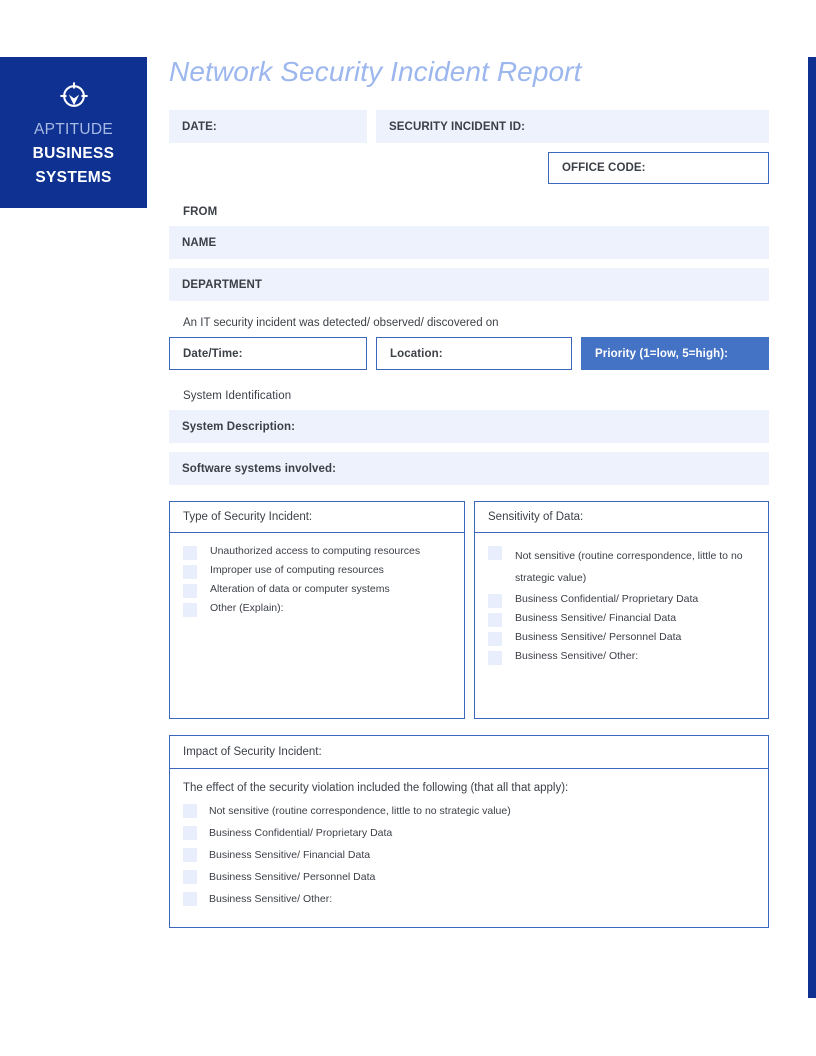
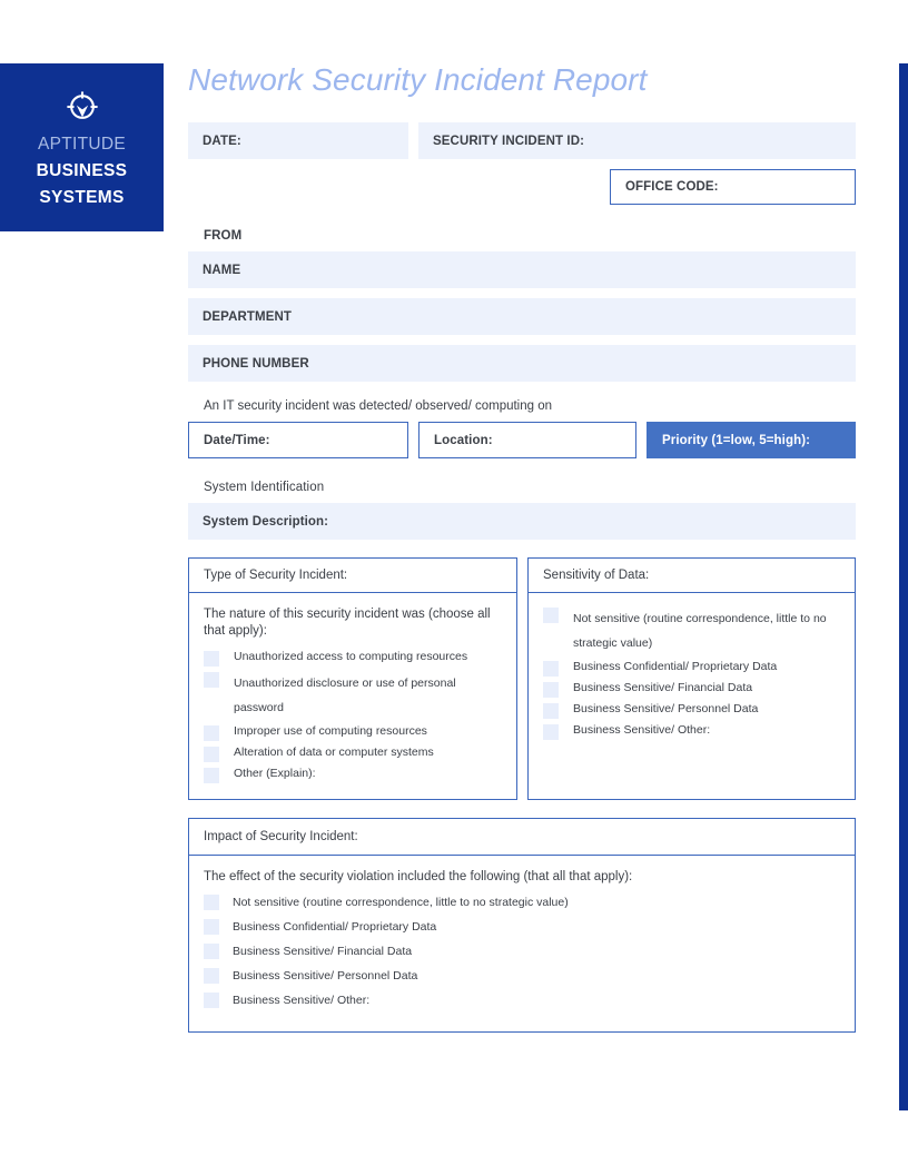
  APTITUDE
  BUSINESS
  SYSTEMS
  Network Security Incident Report
  DATE:
  SECURITY INCIDENT ID:
  OFFICE CODE:
  FROM
  NAME
  DEPARTMENT
+ PHONE NUMBER
- An IT security incident was detected/ observed/ discovered on
+ An IT security incident was detected/ observed/ computing on
  Date/Time:
  Location:
  Priority (1=low, 5=high):
  System Identification
  System Description:
- Software systems involved:
  Type of Security Incident:
+ The nature of this security incident was (choose all that apply):
  Unauthorized access to computing resources
+ Unauthorized disclosure or use of personal password
  Improper use of computing resources
  Alteration of data or computer systems
  Other (Explain):
  Sensitivity of Data:
  Not sensitive (routine correspondence, little to no strategic value)
  Business Confidential/ Proprietary Data
  Business Sensitive/ Financial Data
  Business Sensitive/ Personnel Data
  Business Sensitive/ Other:
  Impact of Security Incident:
  The effect of the security violation included the following (that all that apply):
  Not sensitive (routine correspondence, little to no strategic value)
  Business Confidential/ Proprietary Data
  Business Sensitive/ Financial Data
  Business Sensitive/ Personnel Data
  Business Sensitive/ Other:
